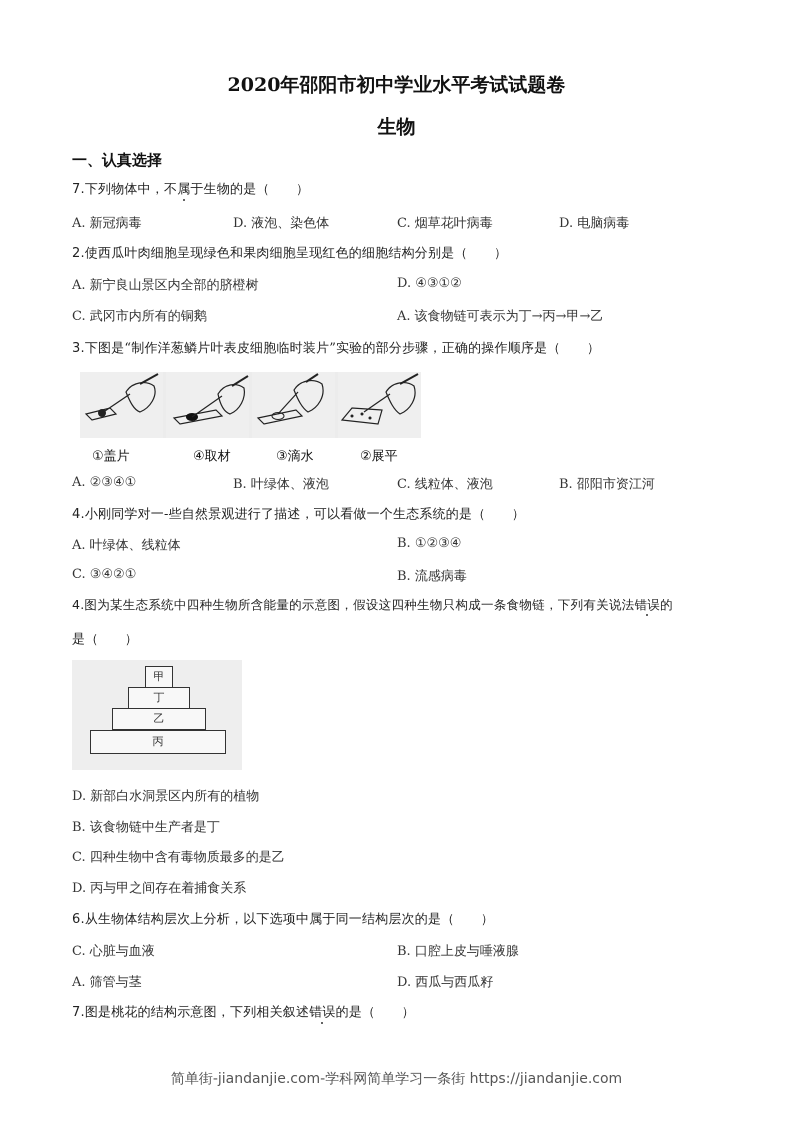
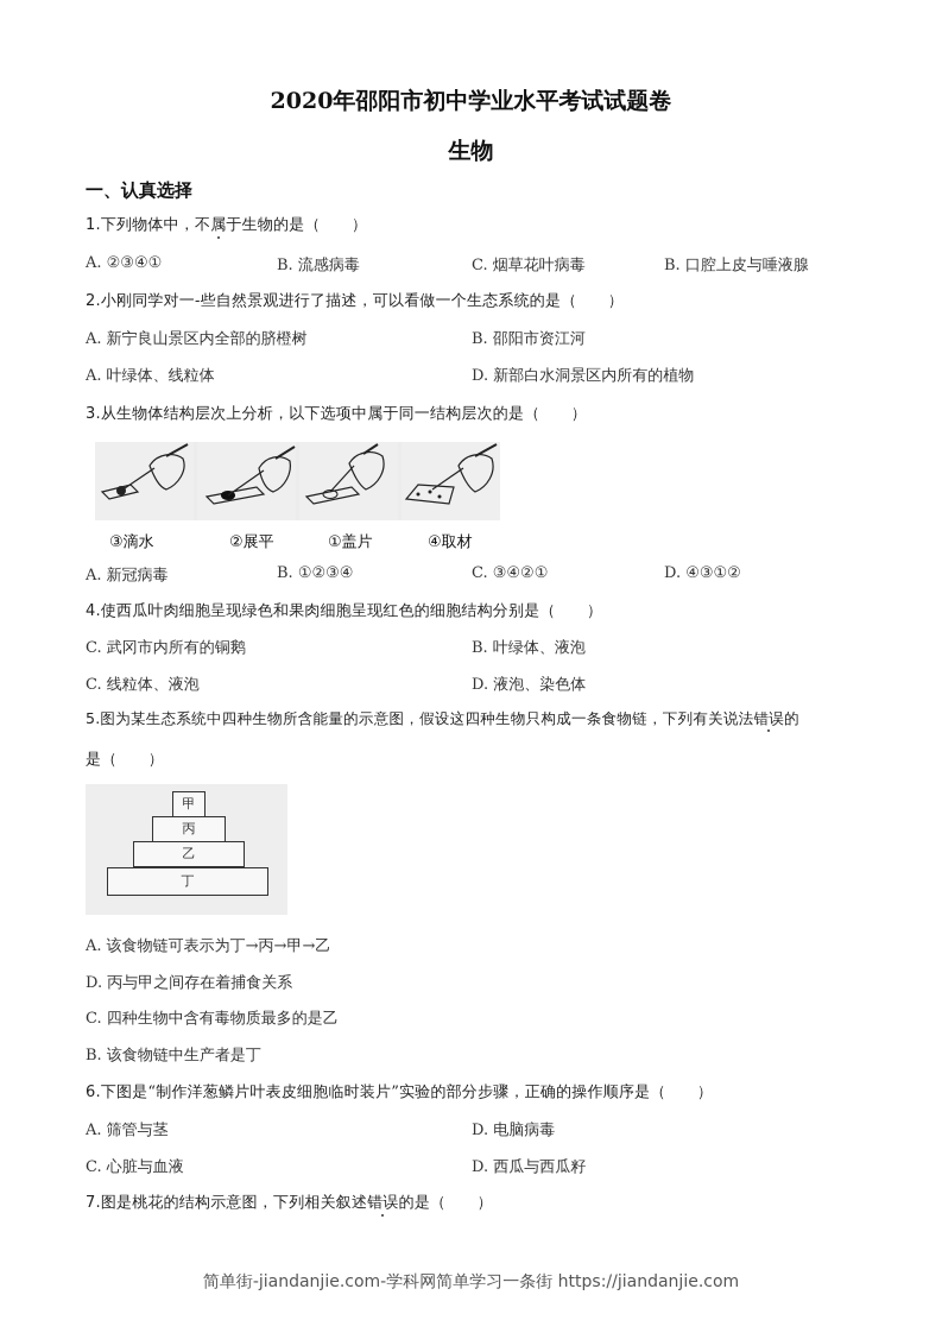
  2020年邵阳市初中学业水平考试试题卷
  生物
  一、认真选择
- 7.下列物体中，不属于生物的是（ ）
+ 1.下列物体中，不属于生物的是（ ）
- A. 新冠病毒
+ A. ②③④①
- D. 液泡、染色体
+ B. 流感病毒
  C. 烟草花叶病毒
- D. 电脑病毒
+ B. 口腔上皮与唾液腺
- 2.使西瓜叶肉细胞呈现绿色和果肉细胞呈现红色的细胞结构分别是（ ）
+ 2.小刚同学对一-些自然景观进行了描述，可以看做一个生态系统的是（ ）
  A. 新宁良山景区内全部的脐橙树
- D. ④③①②
+ B. 邵阳市资江河
- C. 武冈市内所有的铜鹅
+ A. 叶绿体、线粒体
- A. 该食物链可表示为丁→丙→甲→乙
+ D. 新部白水洞景区内所有的植物
- 3.下图是“制作洋葱鳞片叶表皮细胞临时装片”实验的部分步骤，正确的操作顺序是（ ）
+ 3.从生物体结构层次上分析，以下选项中属于同一结构层次的是（ ）
- ①盖片
+ ③滴水
- ④取材
+ ②展平
- ③滴水
+ ①盖片
- ②展平
+ ④取材
- A. ②③④①
+ A. 新冠病毒
- B. 叶绿体、液泡
+ B. ①②③④
- C. 线粒体、液泡
+ C. ③④②①
- B. 邵阳市资江河
+ D. ④③①②
- 4.小刚同学对一-些自然景观进行了描述，可以看做一个生态系统的是（ ）
+ 4.使西瓜叶肉细胞呈现绿色和果肉细胞呈现红色的细胞结构分别是（ ）
- A. 叶绿体、线粒体
+ C. 武冈市内所有的铜鹅
- B. ①②③④
+ B. 叶绿体、液泡
- C. ③④②①
+ C. 线粒体、液泡
- B. 流感病毒
+ D. 液泡、染色体
- 4.图为某生态系统中四种生物所含能量的示意图，假设这四种生物只构成一条食物链，下列有关说法错误的
+ 5.图为某生态系统中四种生物所含能量的示意图，假设这四种生物只构成一条食物链，下列有关说法错误的
  是（ ）
  甲
- 丁
+ 丙
  乙
- 丙
+ 丁
- D. 新部白水洞景区内所有的植物
+ A. 该食物链可表示为丁→丙→甲→乙
- B. 该食物链中生产者是丁
+ D. 丙与甲之间存在着捕食关系
  C. 四种生物中含有毒物质最多的是乙
- D. 丙与甲之间存在着捕食关系
+ B. 该食物链中生产者是丁
- 6.从生物体结构层次上分析，以下选项中属于同一结构层次的是（ ）
+ 6.下图是“制作洋葱鳞片叶表皮细胞临时装片”实验的部分步骤，正确的操作顺序是（ ）
- C. 心脏与血液
+ A. 筛管与茎
- B. 口腔上皮与唾液腺
+ D. 电脑病毒
- A. 筛管与茎
+ C. 心脏与血液
  D. 西瓜与西瓜籽
  7.图是桃花的结构示意图，下列相关叙述错误的是（ ）
  简单街-jiandanjie.com-学科网简单学习一条街 https://jiandanjie.com
